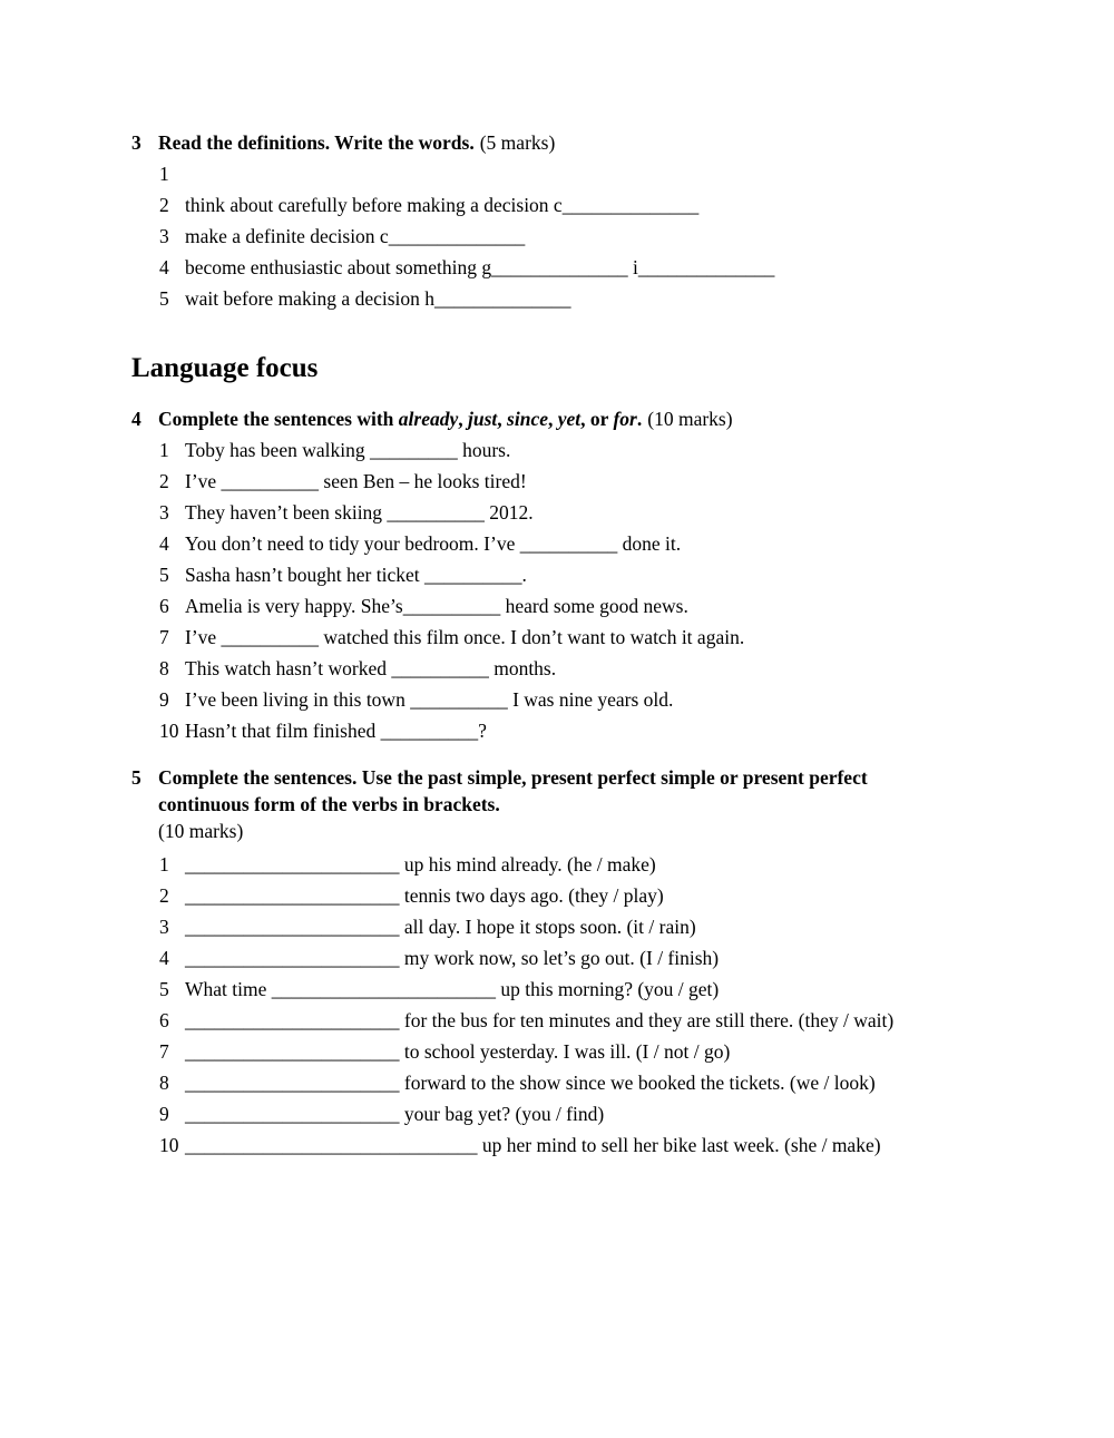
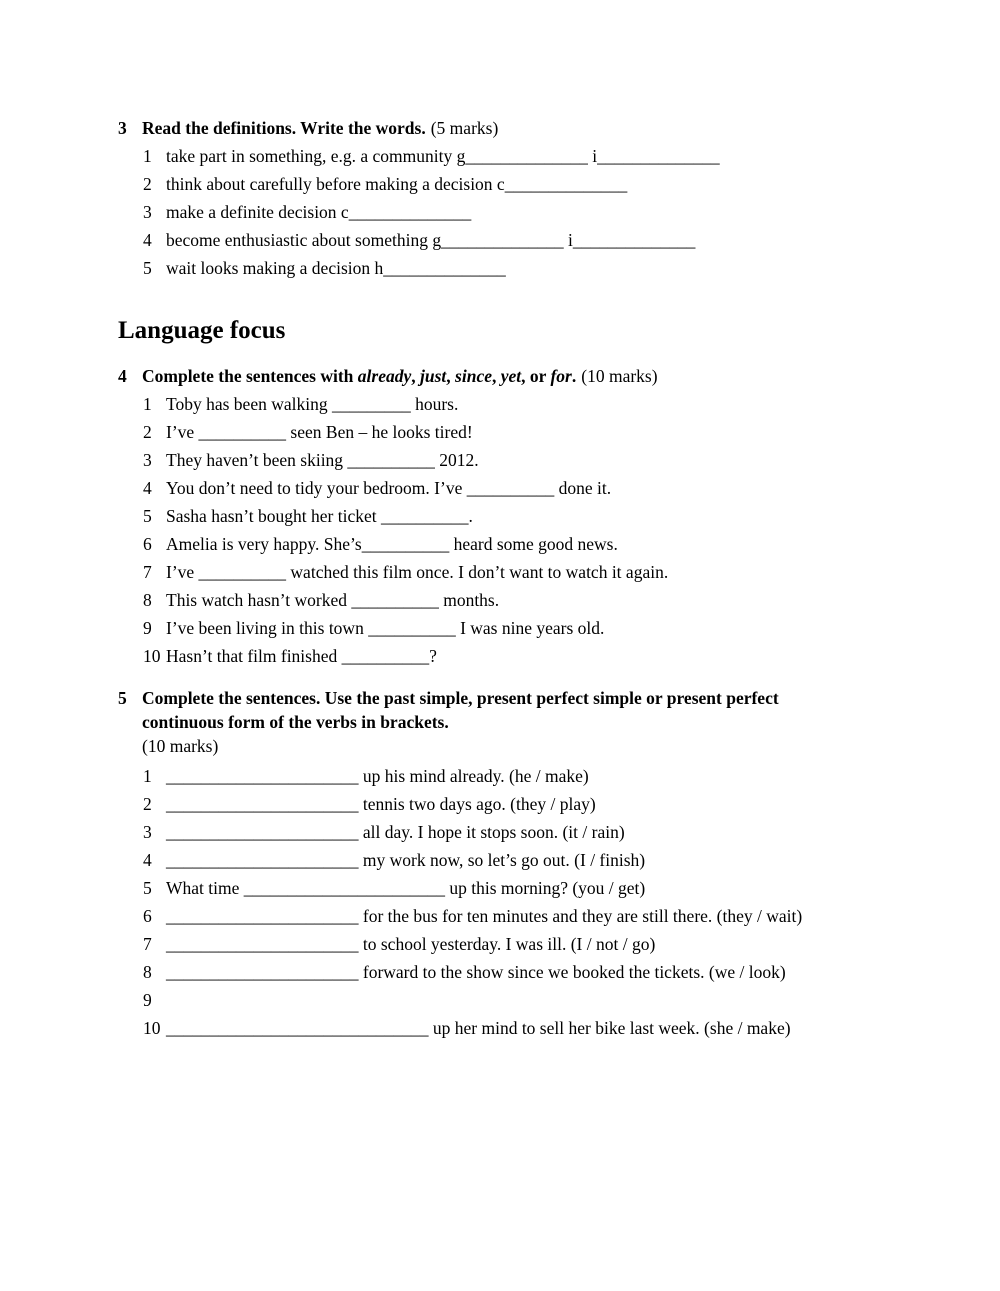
  3 Read the definitions. Write the words. (5 marks)
  1
+ take part in something, e.g. a community g______________ i______________
  2
  think about carefully before making a decision c______________
  3
  make a definite decision c______________
  4
  become enthusiastic about something g______________ i______________
  5
- wait before making a decision h______________
+ wait looks making a decision h______________
  Language focus
  4 Complete the sentences with already, just, since, yet, or for. (10 marks)
  1
  Toby has been walking _________ hours.
  2
  I’ve __________ seen Ben – he looks tired!
  3
  They haven’t been skiing __________ 2012.
  4
  You don’t need to tidy your bedroom. I’ve __________ done it.
  5
  Sasha hasn’t bought her ticket __________.
  6
  Amelia is very happy. She’s__________ heard some good news.
  7
  I’ve __________ watched this film once. I don’t want to watch it again.
  8
  This watch hasn’t worked __________ months.
  9
  I’ve been living in this town __________ I was nine years old.
  10
  Hasn’t that film finished __________?
  5
  Complete the sentences. Use the past simple, present perfect simple or present perfect
  continuous form of the verbs in brackets.
  (10 marks)
  1
  ______________________ up his mind already. (he / make)
  2
  ______________________ tennis two days ago. (they / play)
  3
  ______________________ all day. I hope it stops soon. (it / rain)
  4
  ______________________ my work now, so let’s go out. (I / finish)
  5
  What time _______________________ up this morning? (you / get)
  6
  ______________________ for the bus for ten minutes and they are still there. (they / wait)
  7
  ______________________ to school yesterday. I was ill. (I / not / go)
  8
  ______________________ forward to the show since we booked the tickets. (we / look)
  9
- ______________________ your bag yet? (you / find)
  10
  ______________________________ up her mind to sell her bike last week. (she / make)
